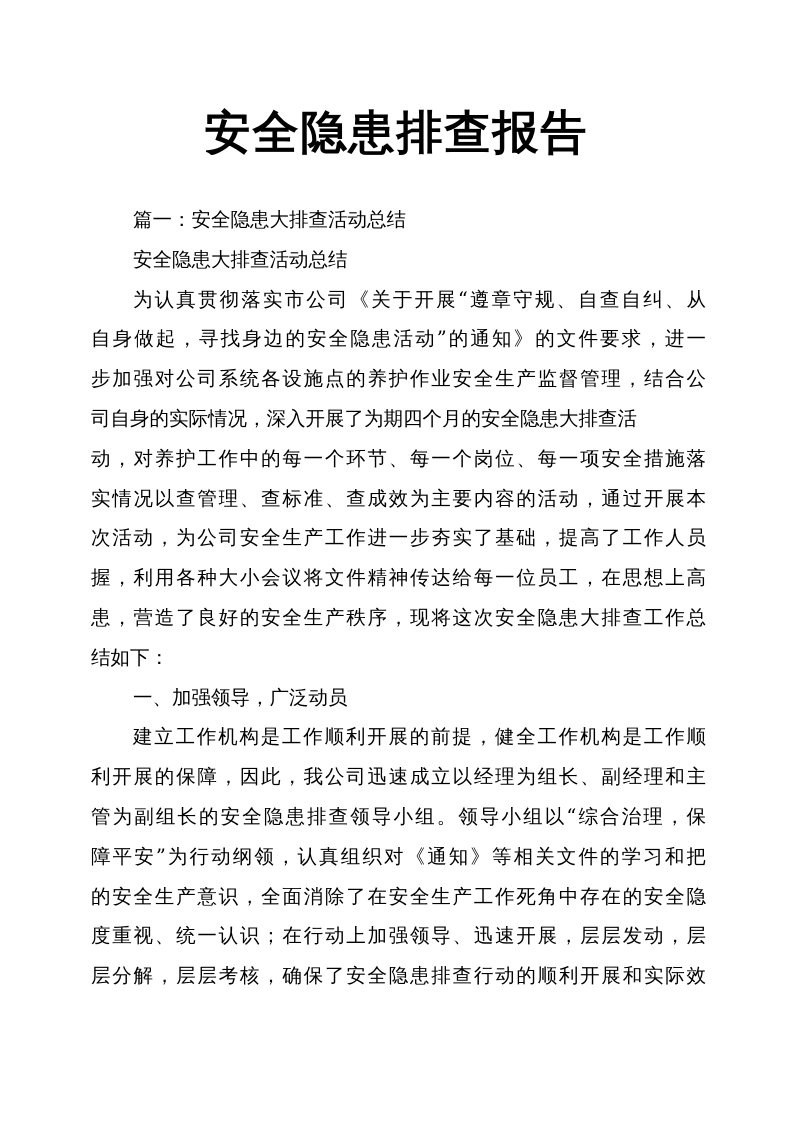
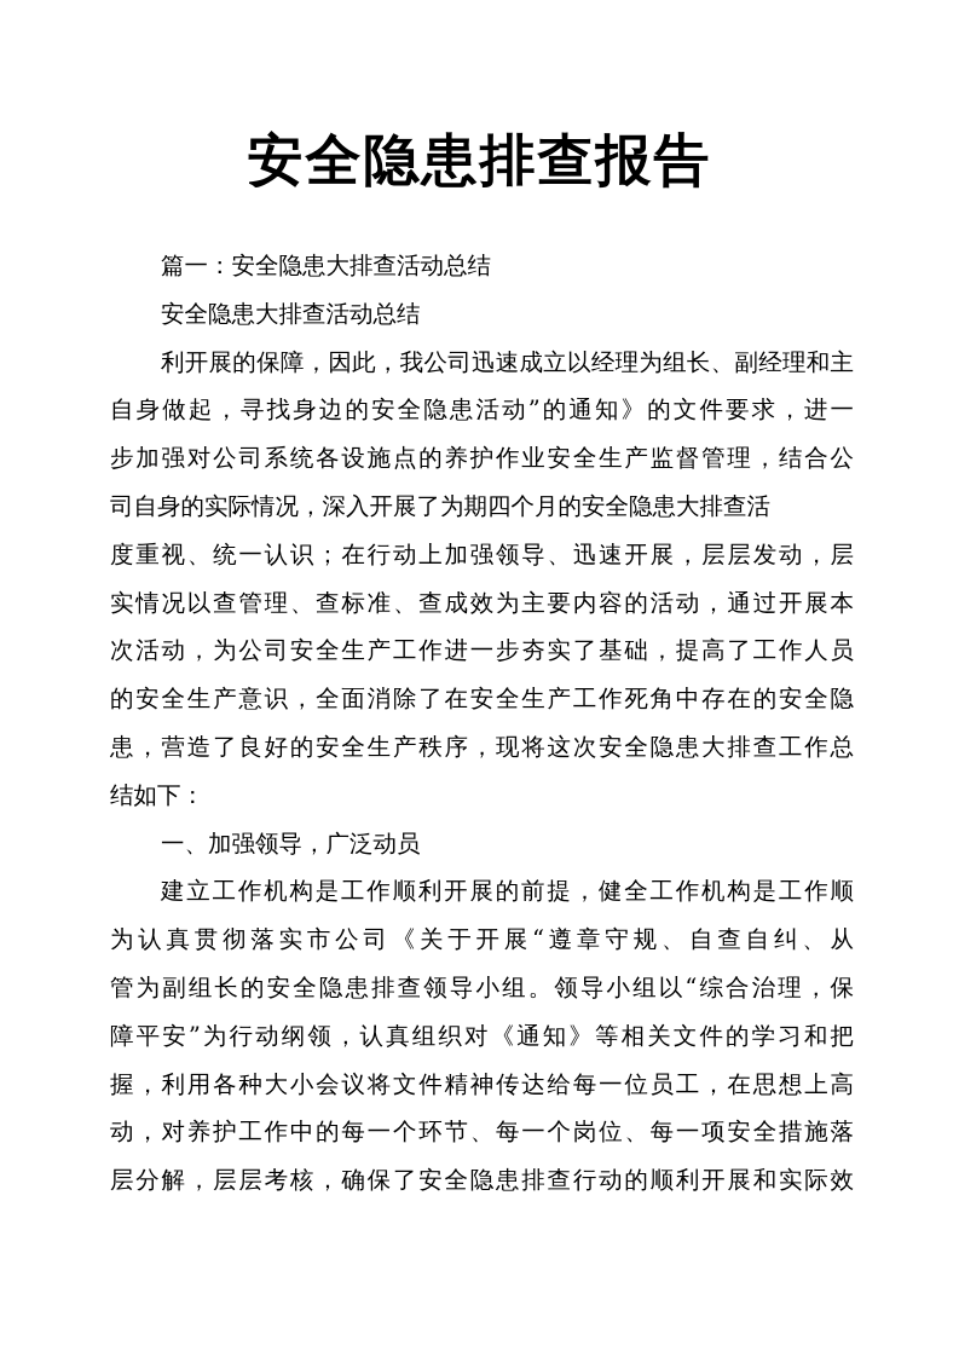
  安全隐患排查报告
  篇一：安全隐患大排查活动总结
  安全隐患大排查活动总结
- 为认真贯彻落实市公司《关于开展“遵章守规、自查自纠、从
+ 利开展的保障，因此，我公司迅速成立以经理为组长、副经理和主
  自身做起，寻找身边的安全隐患活动”的通知》的文件要求，进一
  步加强对公司系统各设施点的养护作业安全生产监督管理，结合公
  司自身的实际情况，深入开展了为期四个月的安全隐患大排查活
- 动，对养护工作中的每一个环节、每一个岗位、每一项安全措施落
+ 度重视、统一认识；在行动上加强领导、迅速开展，层层发动，层
  实情况以查管理、查标准、查成效为主要内容的活动，通过开展本
  次活动，为公司安全生产工作进一步夯实了基础，提高了工作人员
- 握，利用各种大小会议将文件精神传达给每一位员工，在思想上高
+ 的安全生产意识，全面消除了在安全生产工作死角中存在的安全隐
  患，营造了良好的安全生产秩序，现将这次安全隐患大排查工作总
  结如下：
  一、加强领导，广泛动员
  建立工作机构是工作顺利开展的前提，健全工作机构是工作顺
- 利开展的保障，因此，我公司迅速成立以经理为组长、副经理和主
+ 为认真贯彻落实市公司《关于开展“遵章守规、自查自纠、从
  管为副组长的安全隐患排查领导小组。领导小组以“综合治理，保
  障平安”为行动纲领，认真组织对《通知》等相关文件的学习和把
- 的安全生产意识，全面消除了在安全生产工作死角中存在的安全隐
+ 握，利用各种大小会议将文件精神传达给每一位员工，在思想上高
- 度重视、统一认识；在行动上加强领导、迅速开展，层层发动，层
+ 动，对养护工作中的每一个环节、每一个岗位、每一项安全措施落
  层分解，层层考核，确保了安全隐患排查行动的顺利开展和实际效
